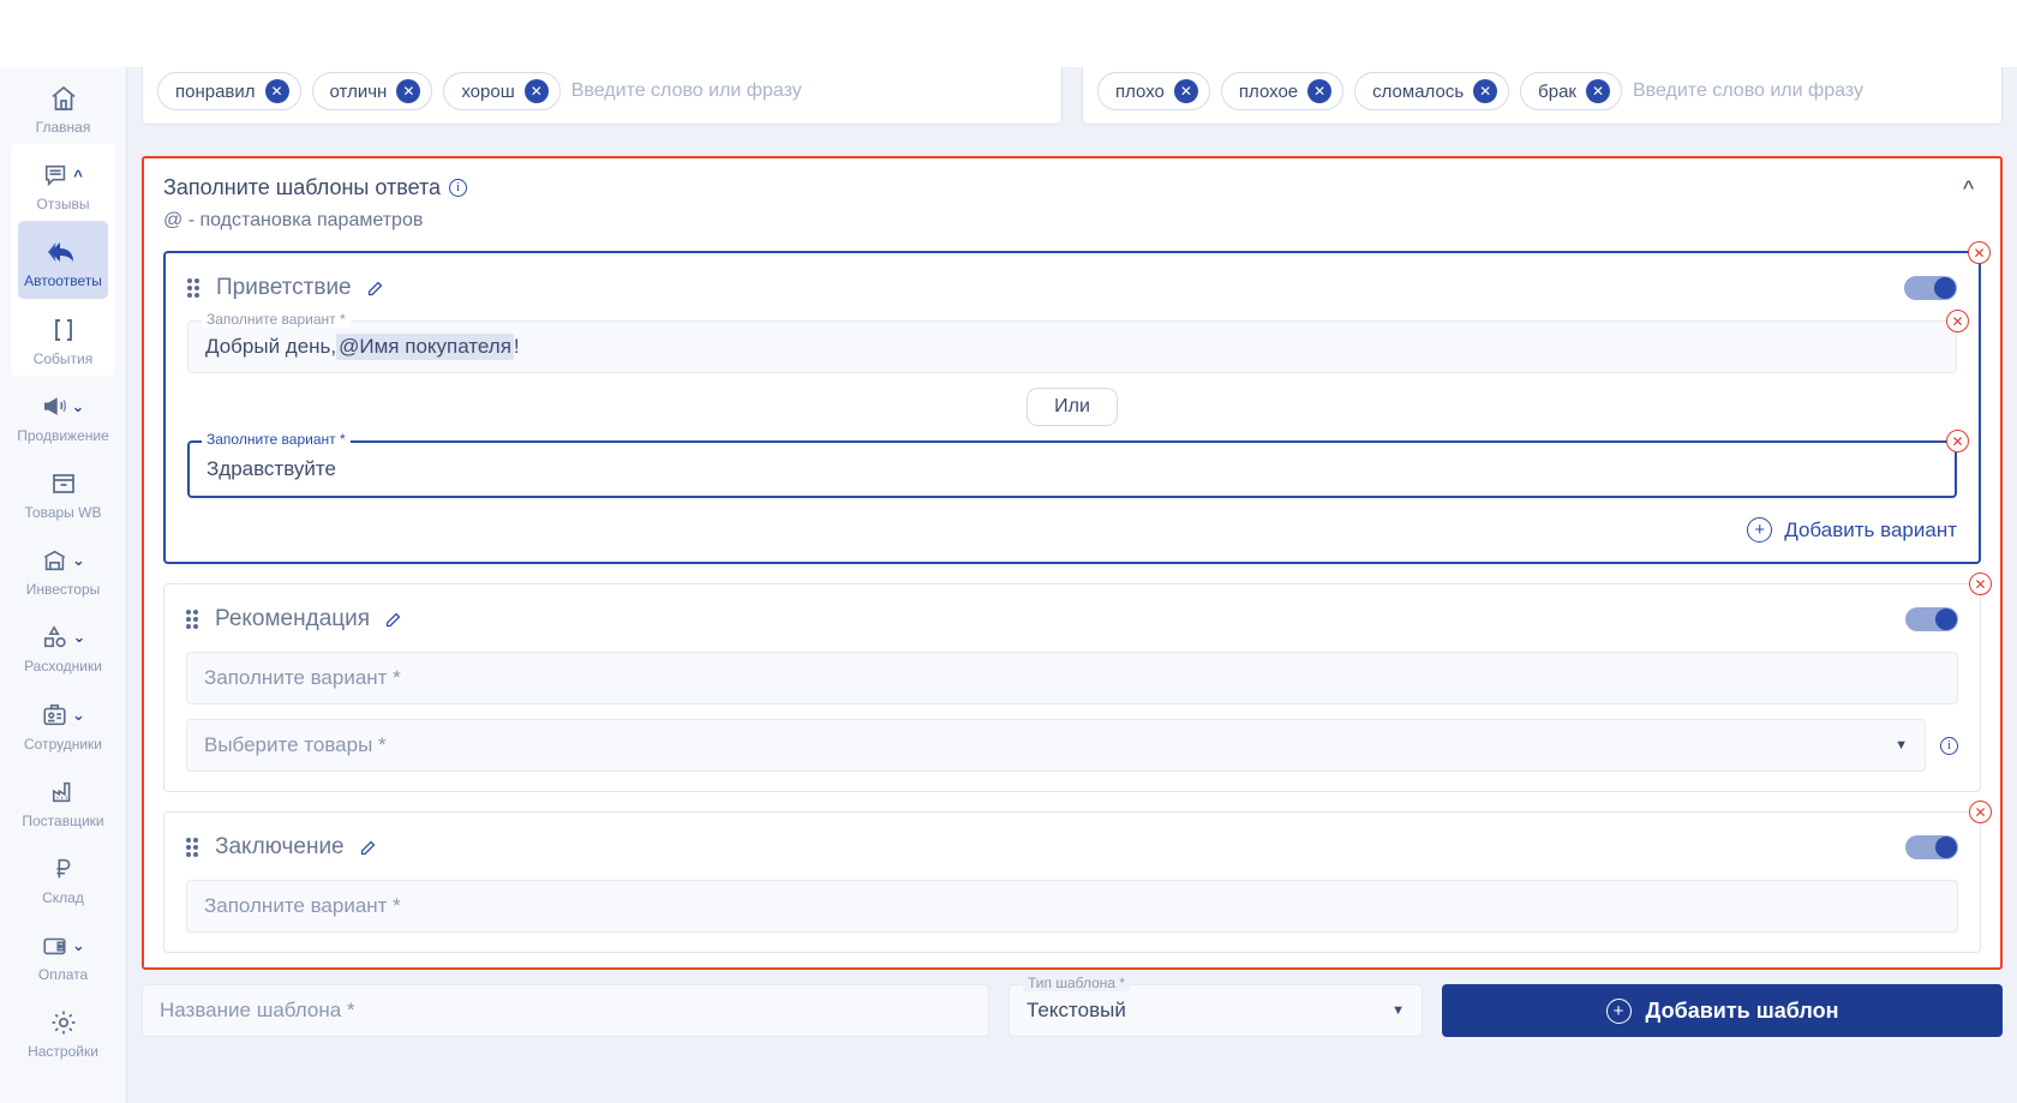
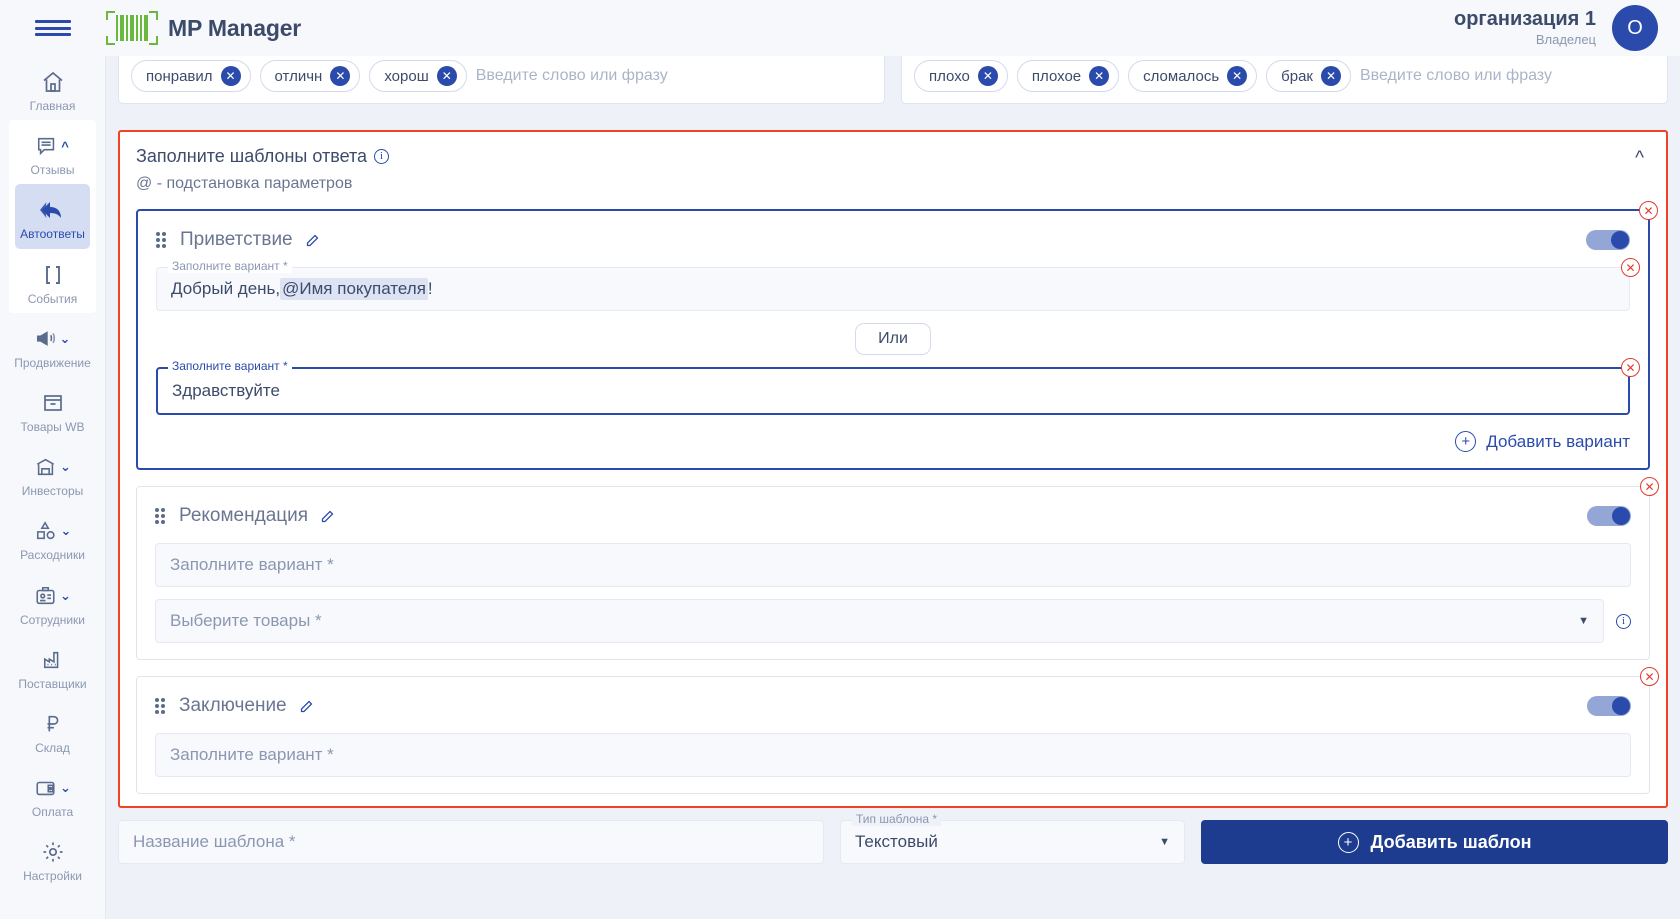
+ MP Manager
+ организация 1
+ Владелец
+ O
  Главная
  ^
  Отзывы
  Автоответы
  События
  ⌄
  Продвижение
  Товары WB
  ⌄
  Инвесторы
  ⌄
  Расходники
  ⌄
  Сотрудники
  Поставщики
  Склад
  ⌄
  Оплата
  Настройки
  понравил
  ✕
  отличн
  ✕
  хорош
  ✕
  Введите слово или фразу
  плохо
  ✕
  плохое
  ✕
  сломалось
  ✕
  брак
  ✕
  Введите слово или фразу
  Заполните шаблоны ответа
  i
  @ - подстановка параметров
  ^
  ✕
  Приветствие
  Заполните вариант *
  Добрый день,
  @Имя покупателя
  !
  ✕
  Или
  Заполните вариант *
  Здравствуйте
  ✕
  +
  Добавить вариант
  ✕
  Рекомендация
  Заполните вариант *
  Выберите товары *
  ▼
  i
  ✕
  Заключение
  Заполните вариант *
  Название шаблона *
  Тип шаблона *
  Текстовый
  ▼
  +
  Добавить шаблон
